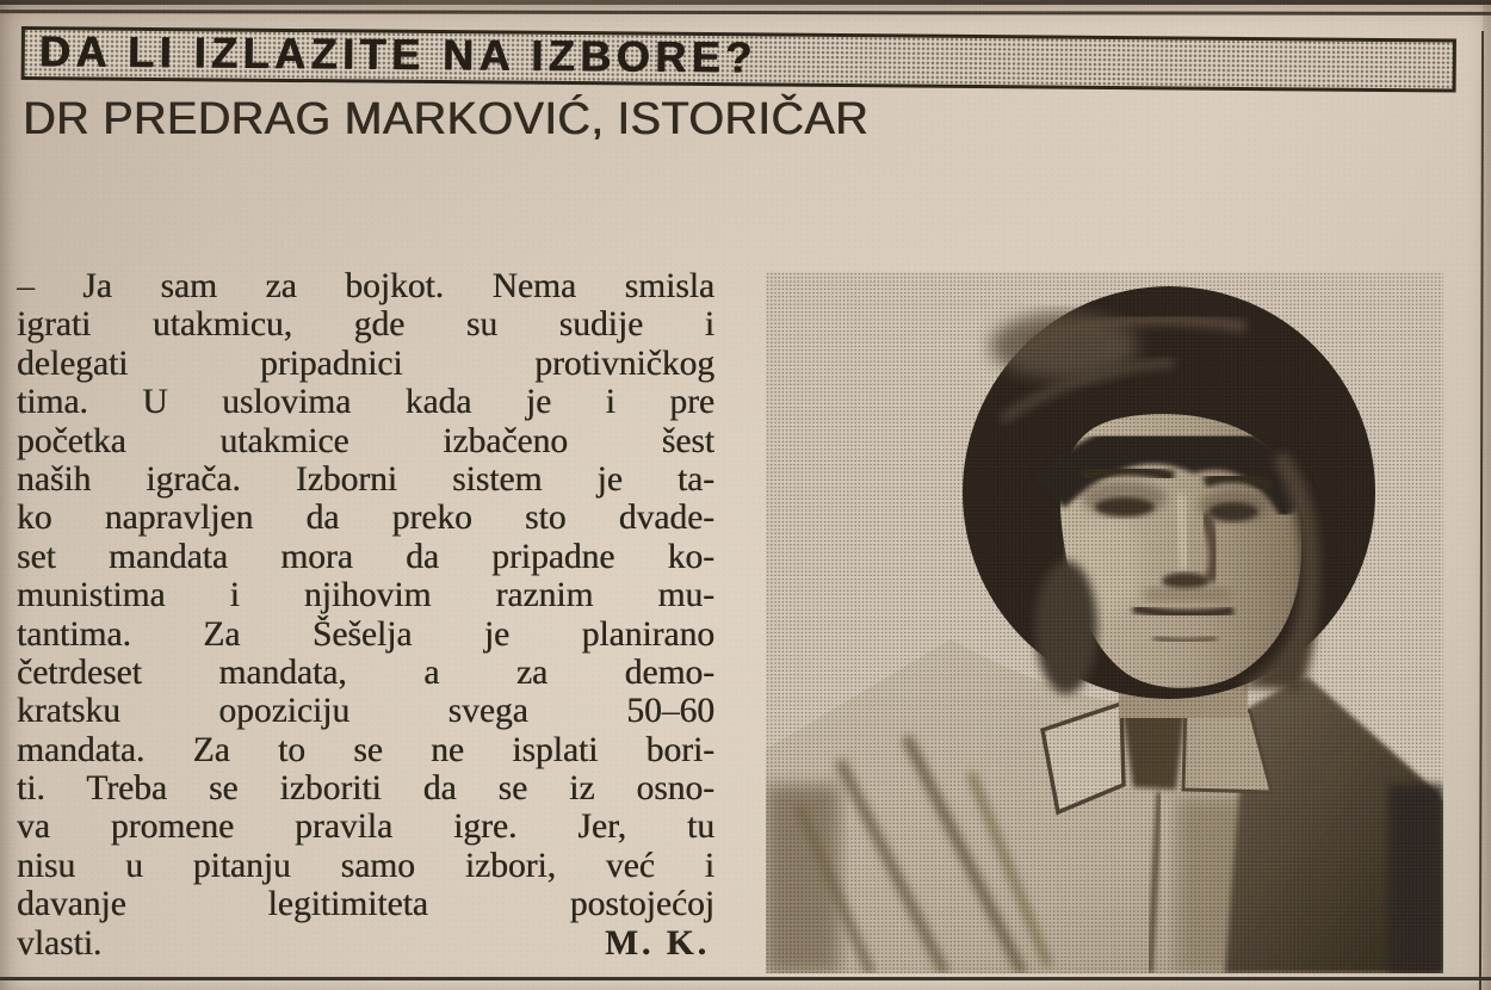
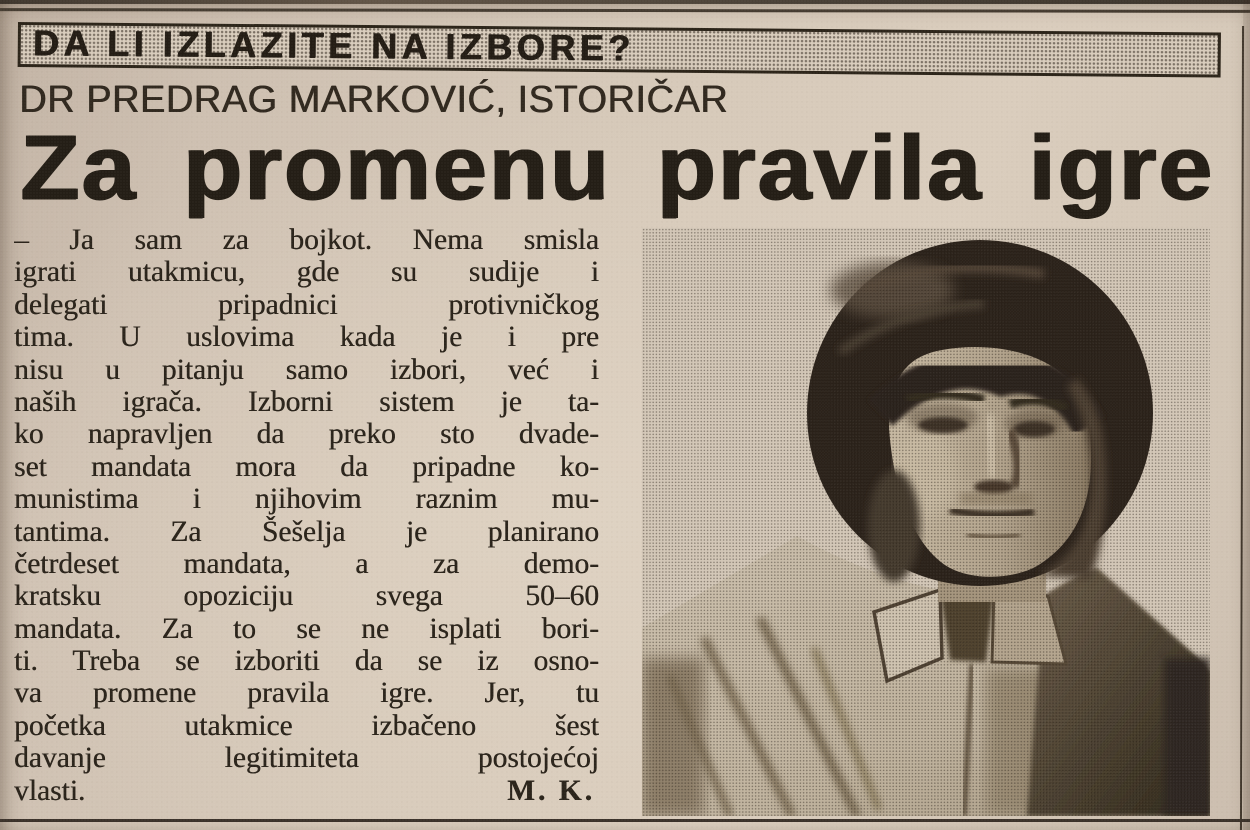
  DA LI IZLAZITE NA IZBORE?
  DR PREDRAG MARKOVIĆ, ISTORIČAR
+ Za promenu pravila igre
  – Ja sam za bojkot. Nema smisla
  igrati utakmicu, gde su sudije i
  delegati pripadnici protivničkog
  tima. U uslovima kada je i pre
- početka utakmice izbačeno šest
+ nisu u pitanju samo izbori, već i
  naših igrača. Izborni sistem je ta-
  ko napravljen da preko sto dvade-
  set mandata mora da pripadne ko-
  munistima i njihovim raznim mu-
  tantima. Za Šešelja je planirano
  četrdeset mandata, a za demo-
  kratsku opoziciju svega 50–60
  mandata. Za to se ne isplati bori-
  ti. Treba se izboriti da se iz osno-
  va promene pravila igre. Jer, tu
- nisu u pitanju samo izbori, već i
+ početka utakmice izbačeno šest
  davanje legitimiteta postojećoj
  vlasti.
  M. K.
